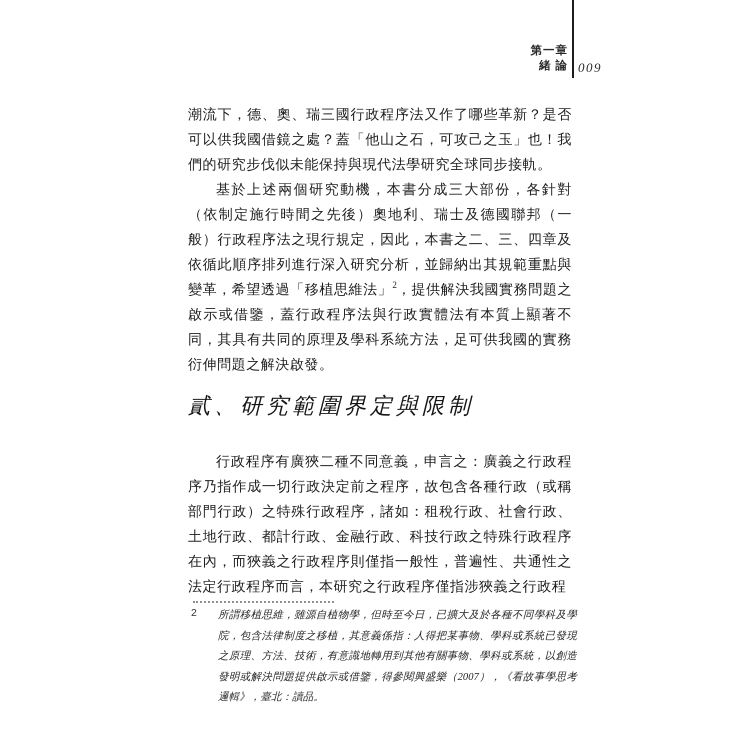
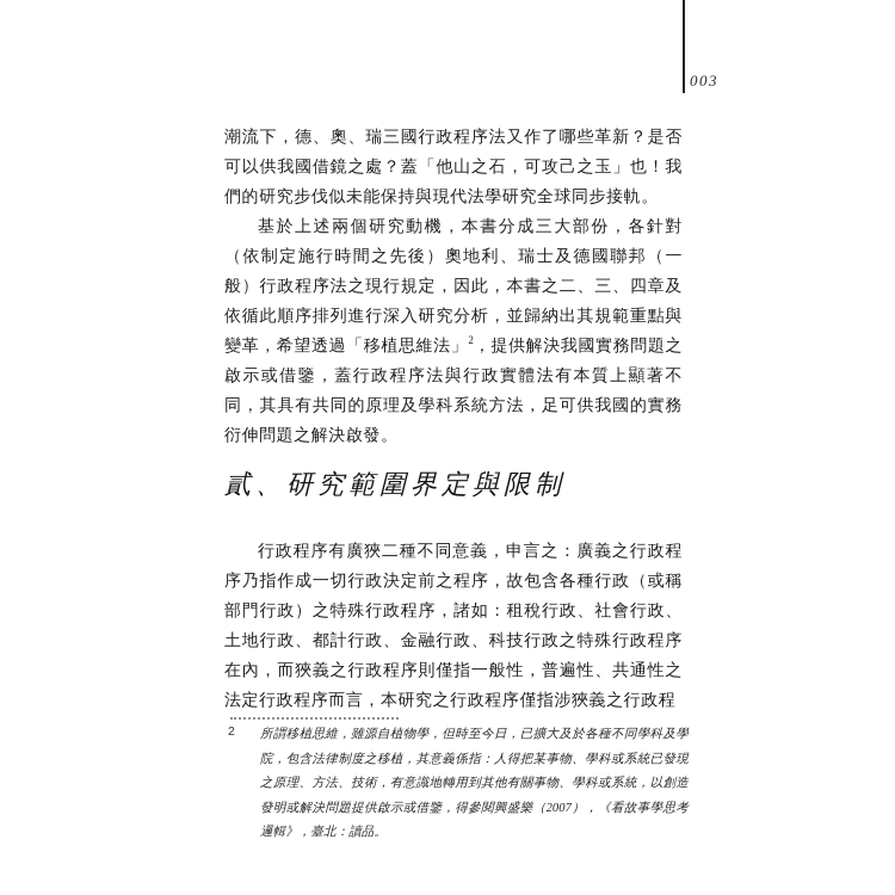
- 第一章
- 緒 論
- 009
+ 003
  潮流下，德、奧、瑞三國行政程序法又作了哪些革新？是否可以供我國借鏡之處？蓋「他山之石，可攻己之玉」也！我們的研究步伐似未能保持與現代法學研究全球同步接軌。
  基於上述兩個研究動機，本書分成三大部份，各針對（依制定施行時間之先後）奧地利、瑞士及德國聯邦（一般）行政程序法之現行規定，因此，本書之二、三、四章及依循此順序排列進行深入研究分析，並歸納出其規範重點與變革，希望透過「移植思維法」2，提供解決我國實務問題之啟示或借鑒，蓋行政程序法與行政實體法有本質上顯著不同，其具有共同的原理及學科系統方法，足可供我國的實務衍伸問題之解決啟發。
  貳、研究範圍界定與限制
  行政程序有廣狹二種不同意義，申言之：廣義之行政程序乃指作成一切行政決定前之程序，故包含各種行政（或稱部門行政）之特殊行政程序，諸如：租稅行政、社會行政、土地行政、都計行政、金融行政、科技行政之特殊行政程序在內，而狹義之行政程序則僅指一般性，普遍性、共通性之法定行政程序而言，本研究之行政程序僅指涉狹義之行政程
  2
  所謂移植思維，雖源自植物學，但時至今日，已擴大及於各種不同學科及學院，包含法律制度之移植，其意義係指：人得把某事物、學科或系統已發現之原理、方法、技術，有意識地轉用到其他有關事物、學科或系統，以創造發明或解決問題提供啟示或借鑒，得參閱興盛樂（2007），《看故事學思考邏輯》，臺北：讀品。
